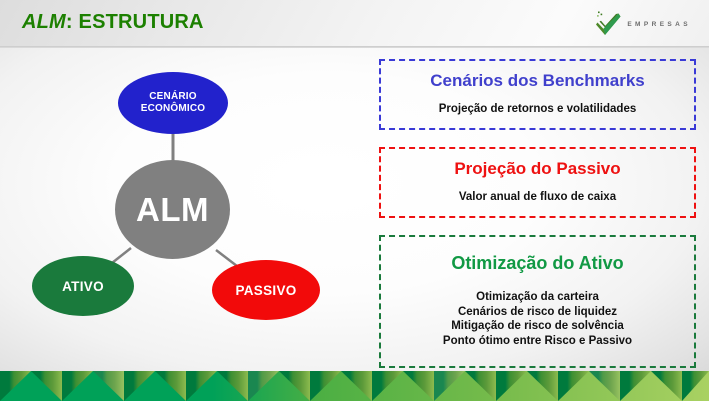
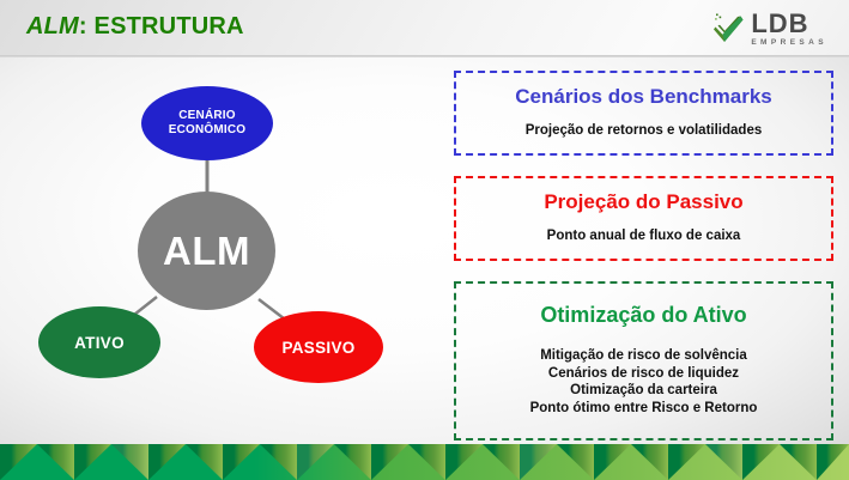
  ALM: ESTRUTURA
+ LDB
  CENÁRIO
  ECONÔMICO
  ALM
  ATIVO
  PASSIVO
  Cenários dos Benchmarks
  Projeção de retornos e volatilidades
  Projeção do Passivo
- Valor anual de fluxo de caixa
+ Ponto anual de fluxo de caixa
  Otimização do Ativo
- Otimização da carteira
+ Mitigação de risco de solvência
  Cenários de risco de liquidez
- Mitigação de risco de solvência
+ Otimização da carteira
- Ponto ótimo entre Risco e Passivo
+ Ponto ótimo entre Risco e Retorno
